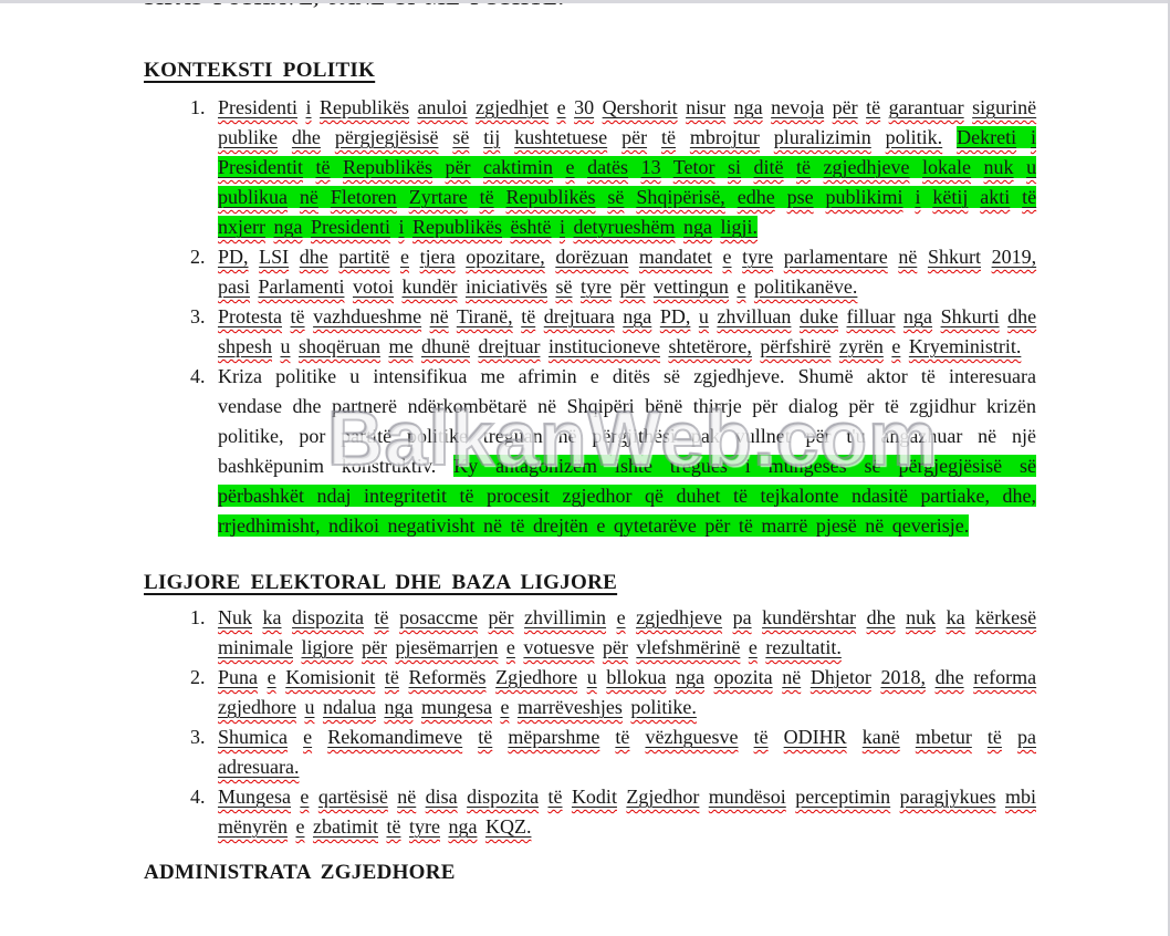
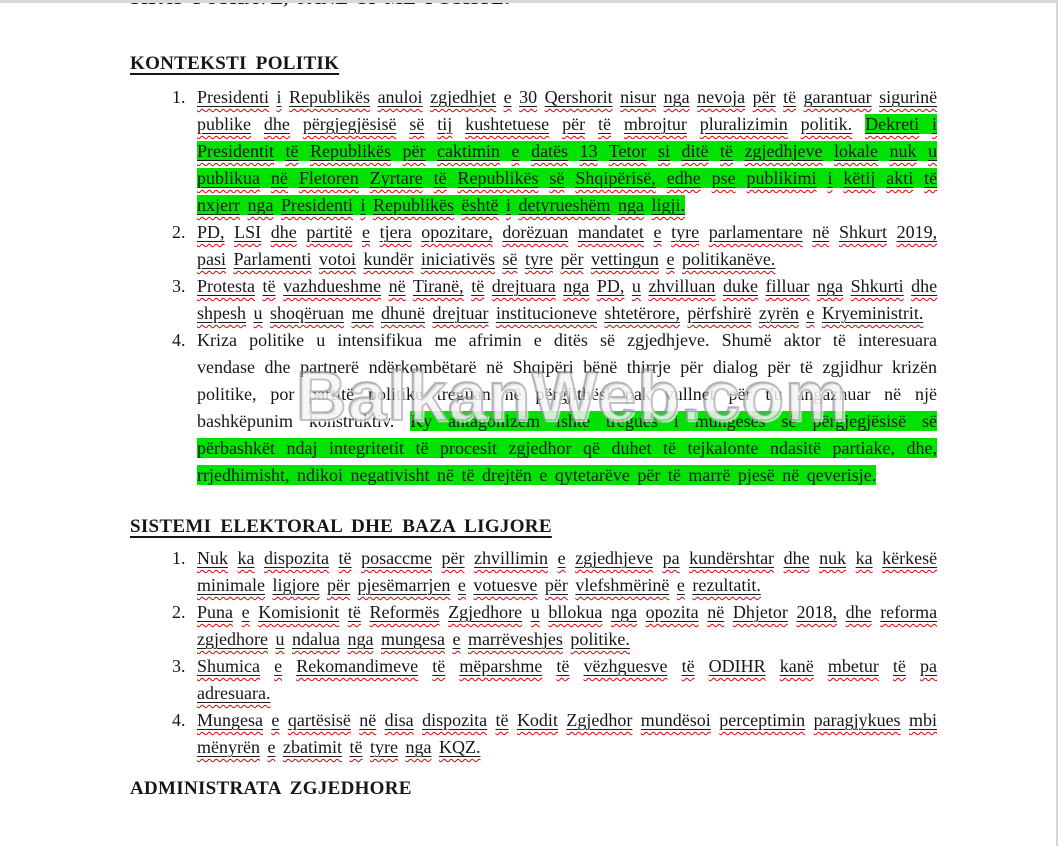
  KONTEKSTI POLITIK
  1.
  Presidenti i Republikës anuloi zgjedhjet e 30 Qershorit nisur nga nevoja për të garantuar sigurinë publike dhe përgjegjësisë së tij kushtetuese për të mbrojtur pluralizimin politik. Dekreti i Presidentit të Republikës për caktimin e datës 13 Tetor si ditë të zgjedhjeve lokale nuk u publikua në Fletoren Zyrtare të Republikës së Shqipërisë, edhe pse publikimi i këtij akti të nxjerr nga Presidenti i Republikës është i detyrueshëm nga ligji.
  2.
  PD, LSI dhe partitë e tjera opozitare, dorëzuan mandatet e tyre parlamentare në Shkurt 2019, pasi Parlamenti votoi kundër iniciativës së tyre për vettingun e politikanëve.
  3.
  Protesta të vazhdueshme në Tiranë, të drejtuara nga PD, u zhvilluan duke filluar nga Shkurti dhe shpesh u shoqëruan me dhunë drejtuar institucioneve shtetërore, përfshirë zyrën e Kryeministrit.
  4.
  Kriza politike u intensifikua me afrimin e ditës së zgjedhjeve. Shumë aktor të interesuara vendase dhe partnerë ndërkombëtarë në Shqipëri bënë thirrje për dialog për të zgjidhur krizën politike, por partitë politike treguan në përgjithësi pak vullnet për t'u angazhuar në një bashkëpunim konstruktiv. Ky antagonizëm ishte tregues i mungesës së përgjegjësisë së përbashkët ndaj integritetit të procesit zgjedhor që duhet të tejkalonte ndasitë partiake, dhe, rrjedhimisht, ndikoi negativisht në të drejtën e qytetarëve për të marrë pjesë në qeverisje.
- LIGJORE ELEKTORAL DHE BAZA LIGJORE
+ SISTEMI ELEKTORAL DHE BAZA LIGJORE
  1.
  Nuk ka dispozita të posaccme për zhvillimin e zgjedhjeve pa kundërshtar dhe nuk ka kërkesë minimale ligjore për pjesëmarrjen e votuesve për vlefshmërinë e rezultatit.
  2.
  Puna e Komisionit të Reformës Zgjedhore u bllokua nga opozita në Dhjetor 2018, dhe reforma zgjedhore u ndalua nga mungesa e marrëveshjes politike.
  3.
  Shumica e Rekomandimeve të mëparshme të vëzhguesve të ODIHR kanë mbetur të pa adresuara.
  4.
  Mungesa e qartësisë në disa dispozita të Kodit Zgjedhor mundësoi perceptimin paragjykues mbi mënyrën e zbatimit të tyre nga KQZ.
  ADMINISTRATA ZGJEDHORE
  BalkanWeb.com
